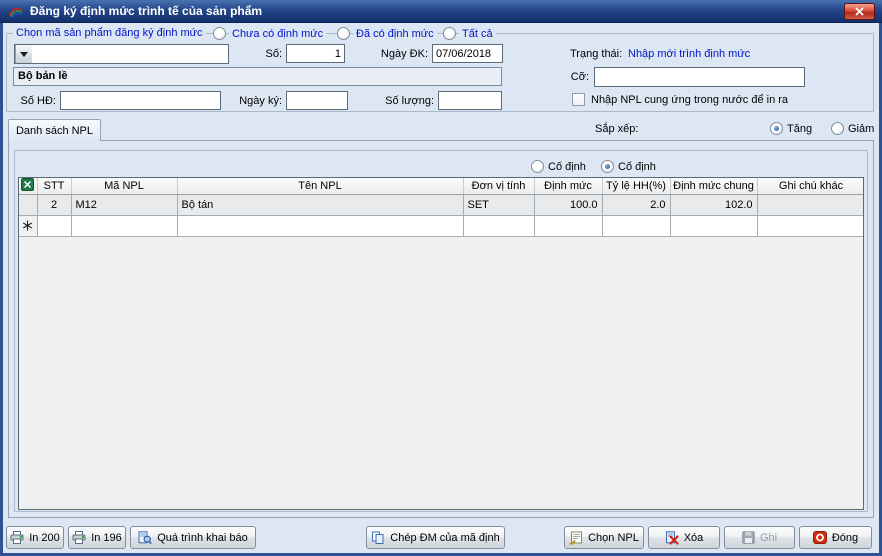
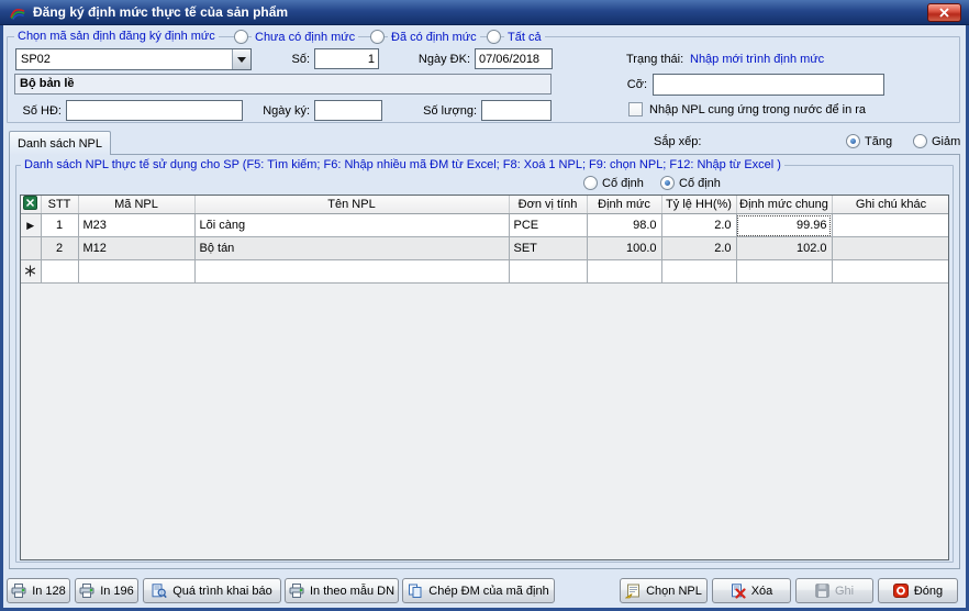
- Đăng ký định mức trình tế của sản phẩm
+ Đăng ký định mức thực tế của sản phẩm
- Chọn mã sản phẩm đăng ký định mức
+ Chọn mã sản định đăng ký định mức
  Chưa có định mức
  Đã có định mức
  Tất cả
+ SP02
  Số:
  1
  Ngày ĐK:
  07/06/2018
  Trạng thái:
  Nhập mới trình định mức
  Bộ bản lề
  Cỡ:
  Số HĐ:
  Ngày ký:
  Số lượng:
  Nhập NPL cung ứng trong nước để in ra
  Danh sách NPL
  Sắp xếp:
  Tăng
  Giảm
+ Danh sách NPL thực tế sử dụng cho SP (F5: Tìm kiếm; F6: Nhập nhiều mã ĐM từ Excel; F8: Xoá 1 NPL; F9: chọn NPL; F12: Nhập từ Excel )
  Cố định
  Cố định
  	STT	Mã NPL	Tên NPL	Đơn vị tính	Định mức	Tỷ lệ HH(%)	Định mức chung	Ghi chú khác
+ ▶	1	M23	Lõi càng	PCE	98.0	2.0	99.96
  	2	M12	Bộ tán	SET	100.0	2.0	102.0
- In 200
+ In 128
  In 196
  Quá trình khai báo
+ In theo mẫu DN
  Chép ĐM của mã định
  Chọn NPL
  Xóa
  Ghi
  Đóng
